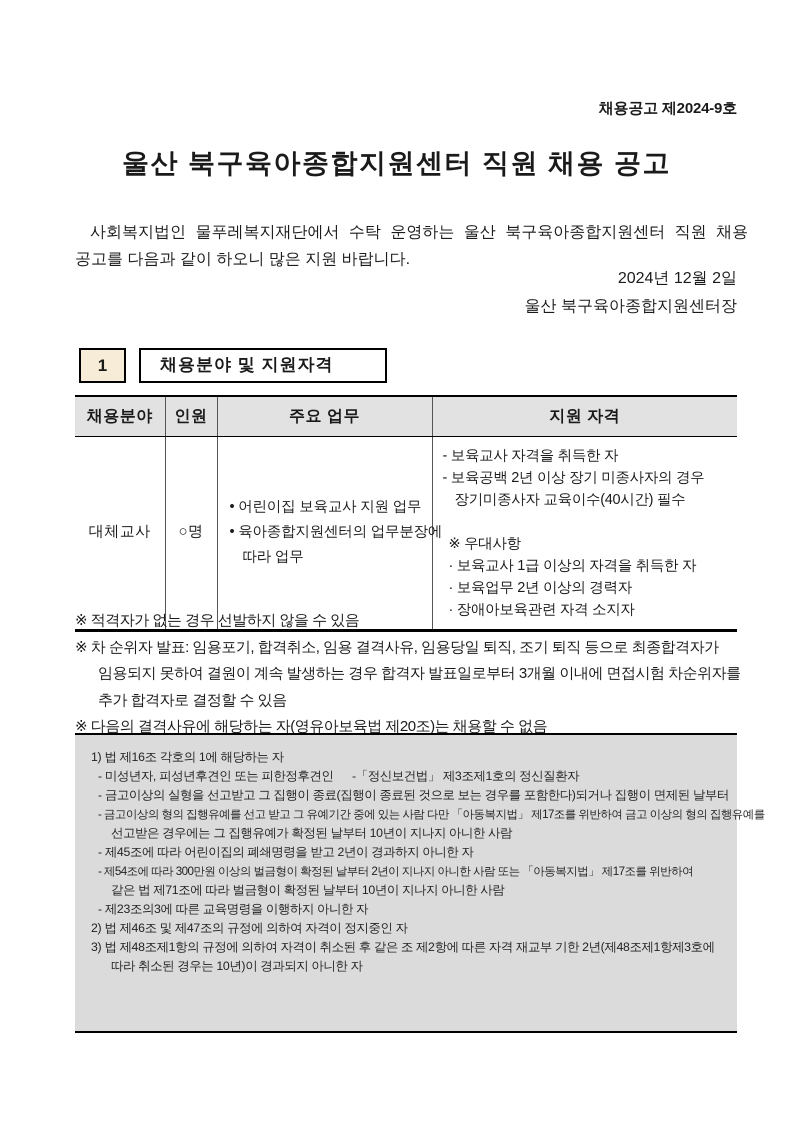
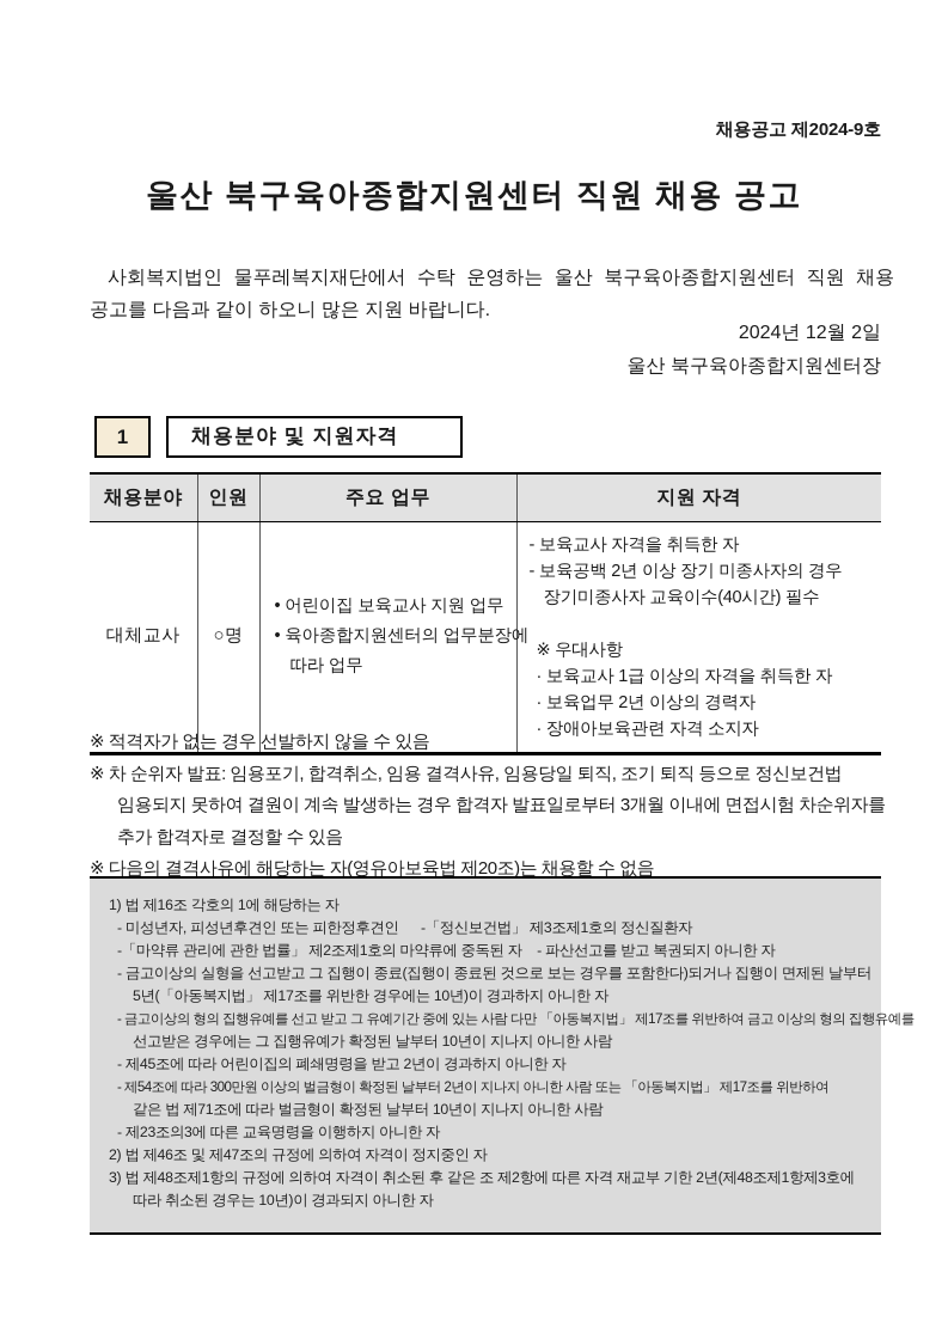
  채용공고 제2024-9호
  울산 북구육아종합지원센터 직원 채용 공고
  사회복지법인 물푸레복지재단에서 수탁 운영하는 울산 북구육아종합지원센터 직원 채용
  공고를 다음과 같이 하오니 많은 지원 바랍니다.
  2024년 12월 2일
  울산 북구육아종합지원센터장
  1
  채용분야 및 지원자격
  채용분야	인원	주요 업무	지원 자격
  대체교사	○명	• 어린이집 보육교사 지원 업무 • 육아종합지원센터의 업무분장에 따라 업무	- 보육교사 자격을 취득한 자 - 보육공백 2년 이상 장기 미종사자의 경우 장기미종사자 교육이수(40시간) 필수 ※ 우대사항 · 보육교사 1급 이상의 자격을 취득한 자 · 보육업무 2년 이상의 경력자 · 장애아보육관련 자격 소지자
  ※ 적격자가 없는 경우 선발하지 않을 수 있음
- ※ 차 순위자 발표: 임용포기, 합격취소, 임용 결격사유, 임용당일 퇴직, 조기 퇴직 등으로 최종합격자가
+ ※ 차 순위자 발표: 임용포기, 합격취소, 임용 결격사유, 임용당일 퇴직, 조기 퇴직 등으로 정신보건법
  임용되지 못하여 결원이 계속 발생하는 경우 합격자 발표일로부터 3개월 이내에 면접시험 차순위자를
  추가 합격자로 결정할 수 있음
  ※ 다음의 결격사유에 해당하는 자(영유아보육법 제20조)는 채용할 수 없음
  1) 법 제16조 각호의 1에 해당하는 자
  - 미성년자, 피성년후견인 또는 피한정후견인 -「정신보건법」 제3조제1호의 정신질환자
+ -「마약류 관리에 관한 법률」 제2조제1호의 마약류에 중독된 자 - 파산선고를 받고 복권되지 아니한 자
  - 금고이상의 실형을 선고받고 그 집행이 종료(집행이 종료된 것으로 보는 경우를 포함한다)되거나 집행이 면제된 날부터
+ 5년(「아동복지법」 제17조를 위반한 경우에는 10년)이 경과하지 아니한 자
  - 금고이상의 형의 집행유예를 선고 받고 그 유예기간 중에 있는 사람 다만 「아동복지법」 제17조를 위반하여 금고 이상의 형의 집행유예를
  선고받은 경우에는 그 집행유예가 확정된 날부터 10년이 지나지 아니한 사람
  - 제45조에 따라 어린이집의 폐쇄명령을 받고 2년이 경과하지 아니한 자
  - 제54조에 따라 300만원 이상의 벌금형이 확정된 날부터 2년이 지나지 아니한 사람 또는 「아동복지법」 제17조를 위반하여
  같은 법 제71조에 따라 벌금형이 확정된 날부터 10년이 지나지 아니한 사람
  - 제23조의3에 따른 교육명령을 이행하지 아니한 자
  2) 법 제46조 및 제47조의 규정에 의하여 자격이 정지중인 자
  3) 법 제48조제1항의 규정에 의하여 자격이 취소된 후 같은 조 제2항에 따른 자격 재교부 기한 2년(제48조제1항제3호에
  따라 취소된 경우는 10년)이 경과되지 아니한 자
